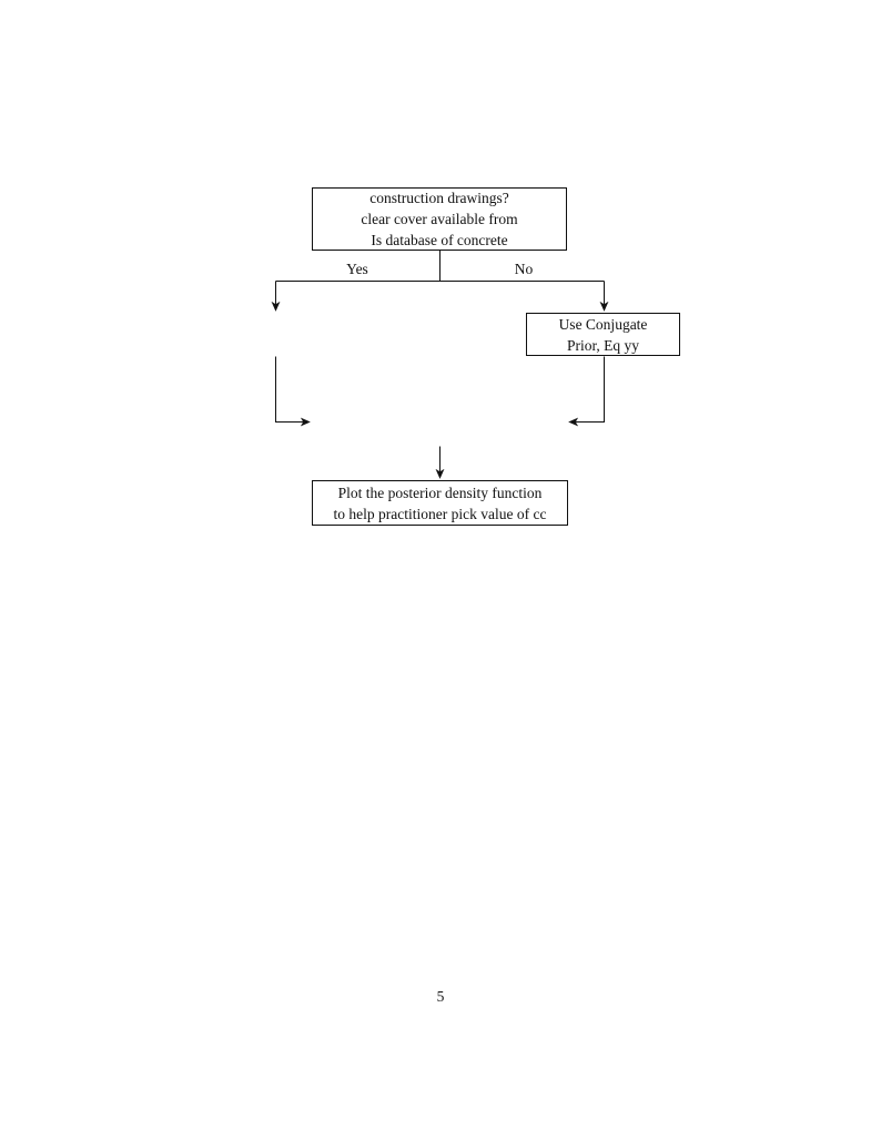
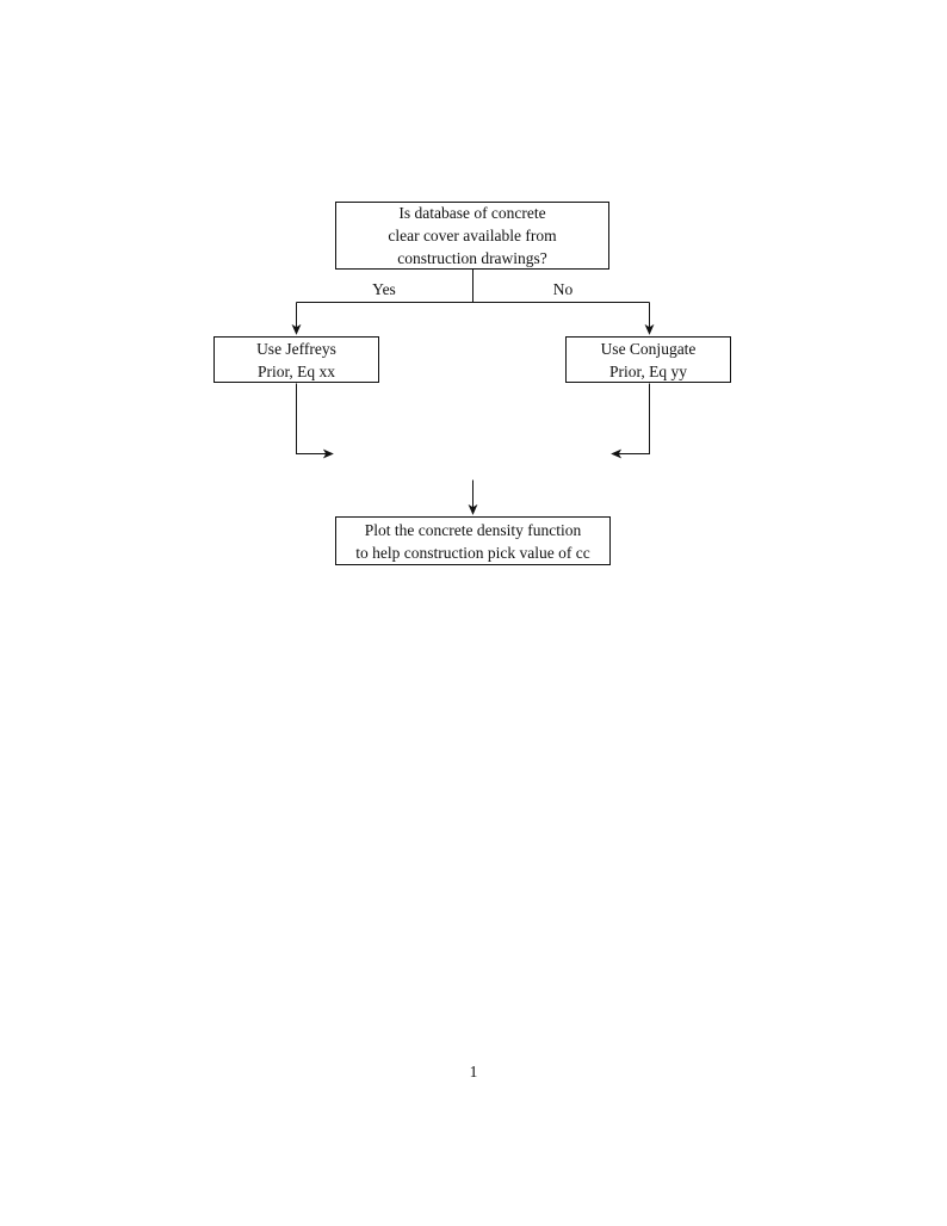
- construction drawings?
+ Is database of concrete
  clear cover available from
- Is database of concrete
+ construction drawings?
  Yes
  No
+ Use Jeffreys
+ Prior, Eq xx
  Use Conjugate
  Prior, Eq yy
- Plot the posterior density function
+ Plot the concrete density function
- to help practitioner pick value of cc
+ to help construction pick value of cc
- 5
+ 1
